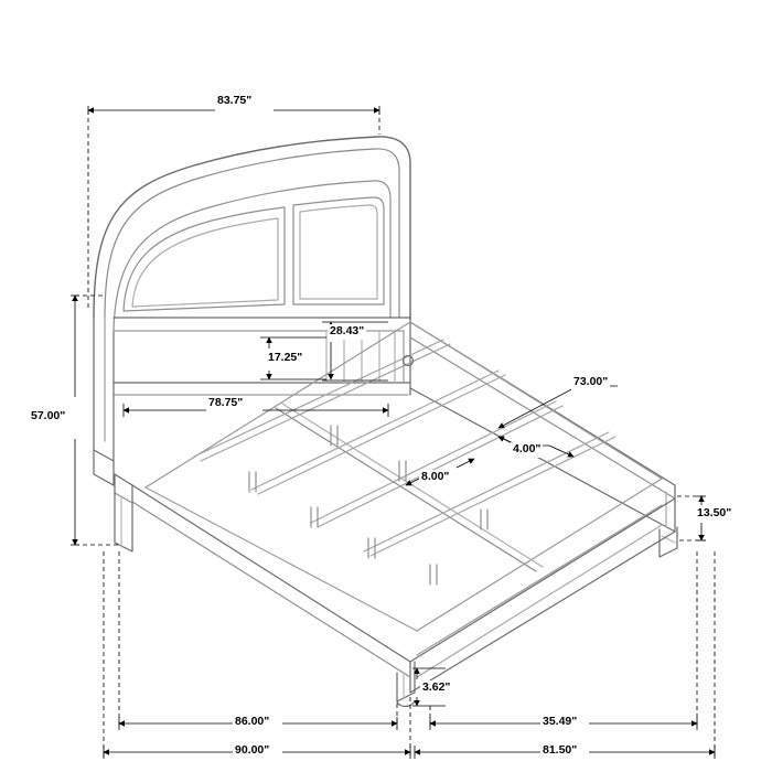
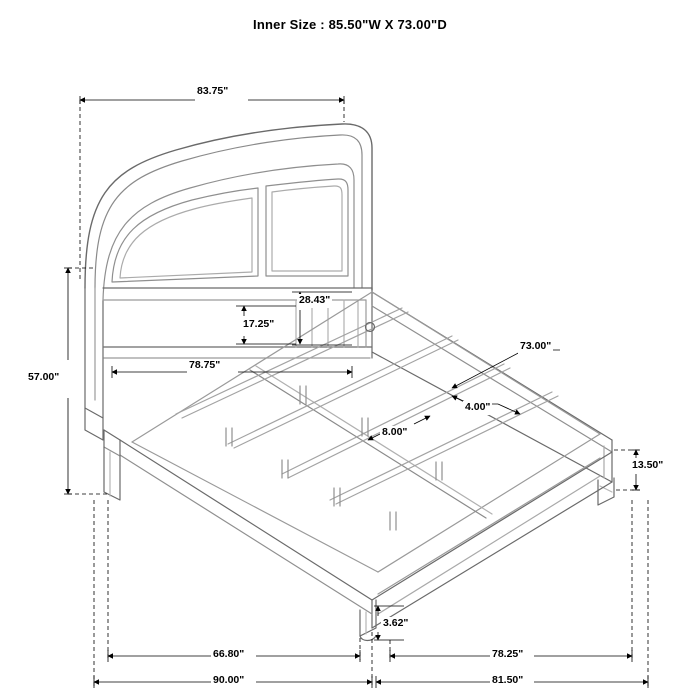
+ Inner Size : 85.50"W X 73.00"D
  83.75"
  28.43"
  17.25"
  78.75"
  57.00"
  73.00"
  4.00"
  8.00"
  13.50"
  3.62"
- 86.00"
+ 66.80"
- 35.49"
+ 78.25"
  90.00"
  81.50"
